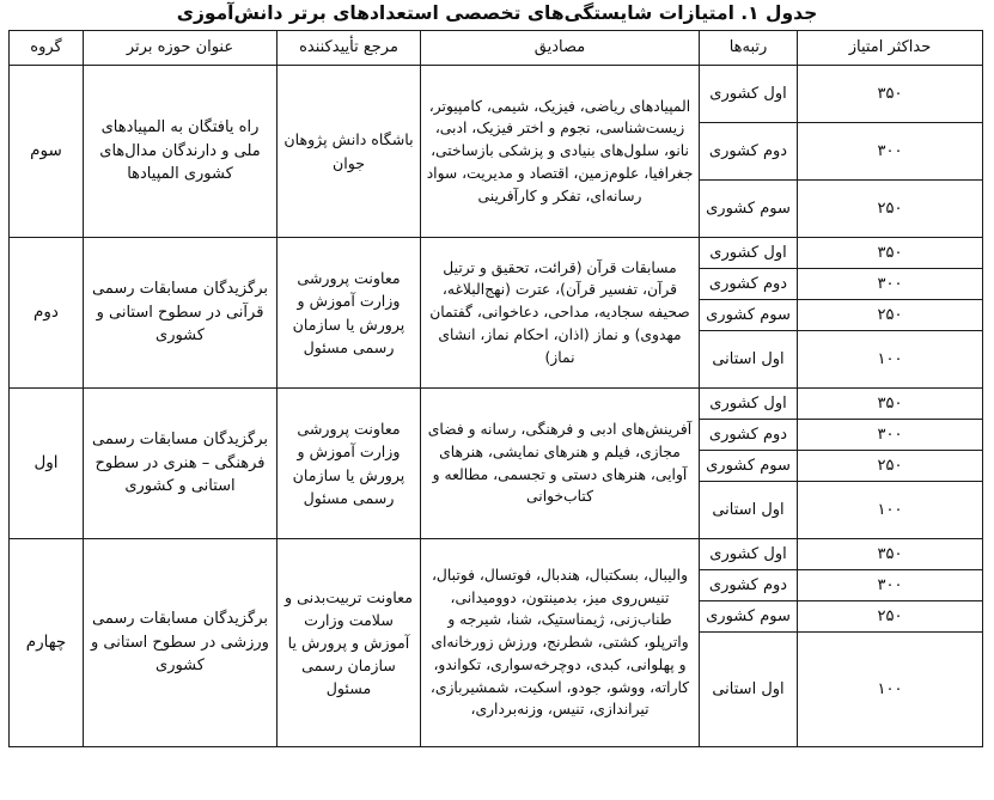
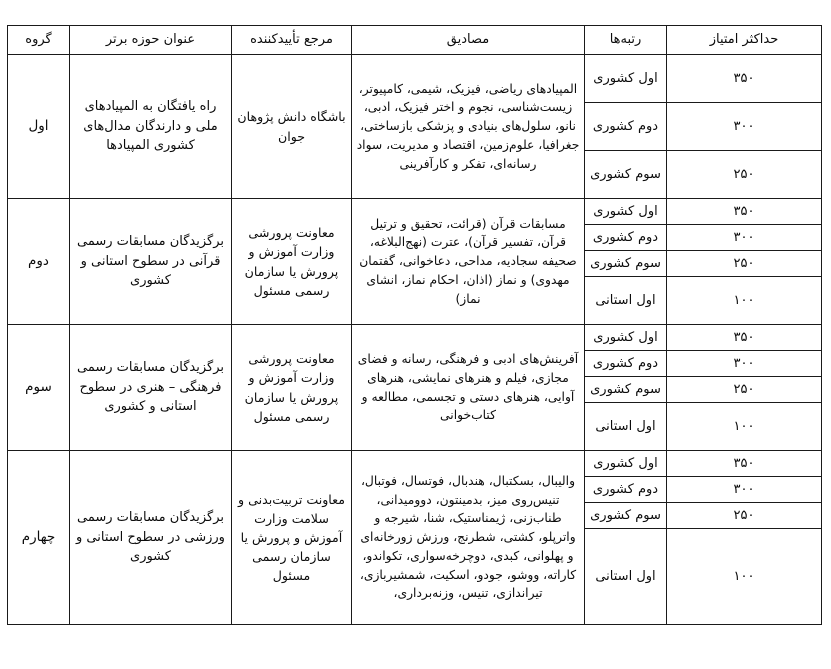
- جدول ۱. امتیازات شایستگی‌های تخصصی استعدادهای برتر دانش‌آموزی
  حداکثر امتیاز	رتبه‌ها	مصادیق	مرجع تأییدکننده	عنوان حوزه برتر	گروه
- ۳۵۰	اول کشوری	المپیادهای ریاضی، فیزیک، شیمی، کامپیوتر، زیست‌شناسی، نجوم و اختر فیزیک، ادبی، نانو، سلول‌های بنیادی و پزشکی بازساختی، جغرافیا، علوم‌زمین، اقتصاد و مدیریت، سواد رسانه‌ای، تفکر و کارآفرینی	باشگاه دانش پژوهان جوان	راه یافتگان به المپیادهای ملی و دارندگان مدال‌های کشوری المپیادها	سوم
+ ۳۵۰	اول کشوری	المپیادهای ریاضی، فیزیک، شیمی، کامپیوتر، زیست‌شناسی، نجوم و اختر فیزیک، ادبی، نانو، سلول‌های بنیادی و پزشکی بازساختی، جغرافیا، علوم‌زمین، اقتصاد و مدیریت، سواد رسانه‌ای، تفکر و کارآفرینی	باشگاه دانش پژوهان جوان	راه یافتگان به المپیادهای ملی و دارندگان مدال‌های کشوری المپیادها	اول
  ۳۰۰	دوم کشوری
  ۲۵۰	سوم کشوری
  ۳۵۰	اول کشوری	مسابقات قرآن (قرائت، تحقیق و ترتیل قرآن، تفسیر قرآن)، عترت (نهج‌البلاغه، صحیفه سجادیه، مداحی، دعاخوانی، گفتمان مهدوی) و نماز (اذان، احکام نماز، انشای نماز)	معاونت پرورشی وزارت آموزش و پرورش یا سازمان رسمی مسئول	برگزیدگان مسابقات رسمی قرآنی در سطوح استانی و کشوری	دوم
  ۳۰۰	دوم کشوری
  ۲۵۰	سوم کشوری
  ۱۰۰	اول استانی
- ۳۵۰	اول کشوری	آفرینش‌های ادبی و فرهنگی، رسانه و فضای مجازی، فیلم و هنرهای نمایشی، هنرهای آوایی، هنرهای دستی و تجسمی، مطالعه و کتاب‌خوانی	معاونت پرورشی وزارت آموزش و پرورش یا سازمان رسمی مسئول	برگزیدگان مسابقات رسمی فرهنگی – هنری در سطوح استانی و کشوری	اول
+ ۳۵۰	اول کشوری	آفرینش‌های ادبی و فرهنگی، رسانه و فضای مجازی، فیلم و هنرهای نمایشی، هنرهای آوایی، هنرهای دستی و تجسمی، مطالعه و کتاب‌خوانی	معاونت پرورشی وزارت آموزش و پرورش یا سازمان رسمی مسئول	برگزیدگان مسابقات رسمی فرهنگی – هنری در سطوح استانی و کشوری	سوم
  ۳۰۰	دوم کشوری
  ۲۵۰	سوم کشوری
  ۱۰۰	اول استانی
  ۳۵۰	اول کشوری	والیبال، بسکتبال، هندبال، فوتسال، فوتبال، تنیس‌روی میز، بدمینتون، دوومیدانی، طناب‌زنی، ژیمناستیک، شنا، شیرجه و واترپلو، کشتی، شطرنج، ورزش زورخانه‌ای و پهلوانی، کبدی، دوچرخه‌سواری، تکواندو، کاراته، ووشو، جودو، اسکیت، شمشیربازی، تیراندازی، تنیس، وزنه‌برداری،	معاونت تربیت‌بدنی و سلامت وزارت آموزش و پرورش یا سازمان رسمی مسئول	برگزیدگان مسابقات رسمی ورزشی در سطوح استانی و کشوری	چهارم
  ۳۰۰	دوم کشوری
  ۲۵۰	سوم کشوری
  ۱۰۰	اول استانی
